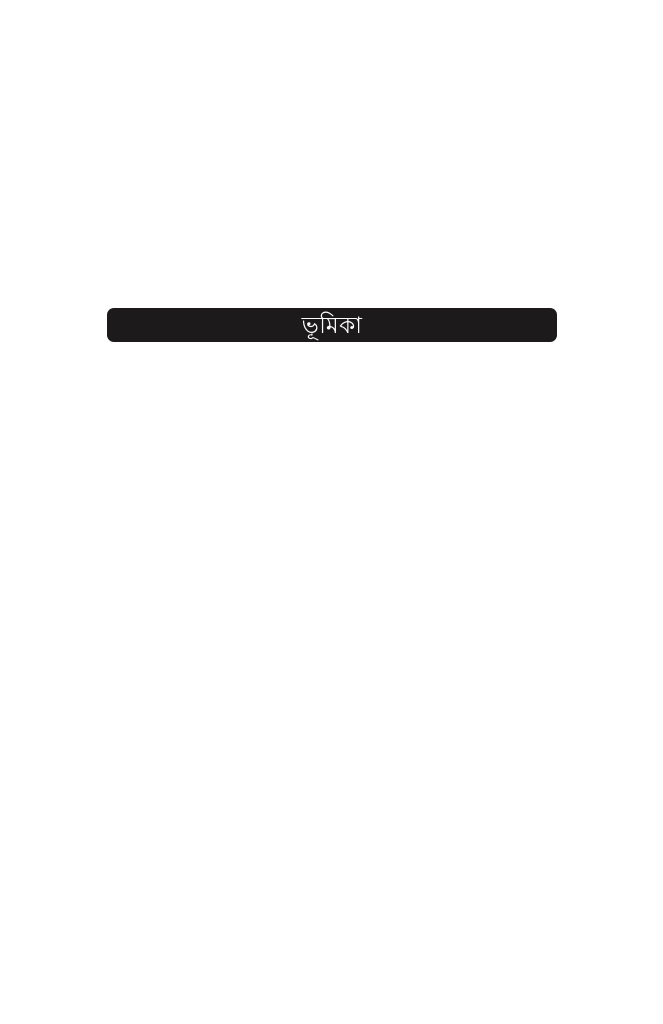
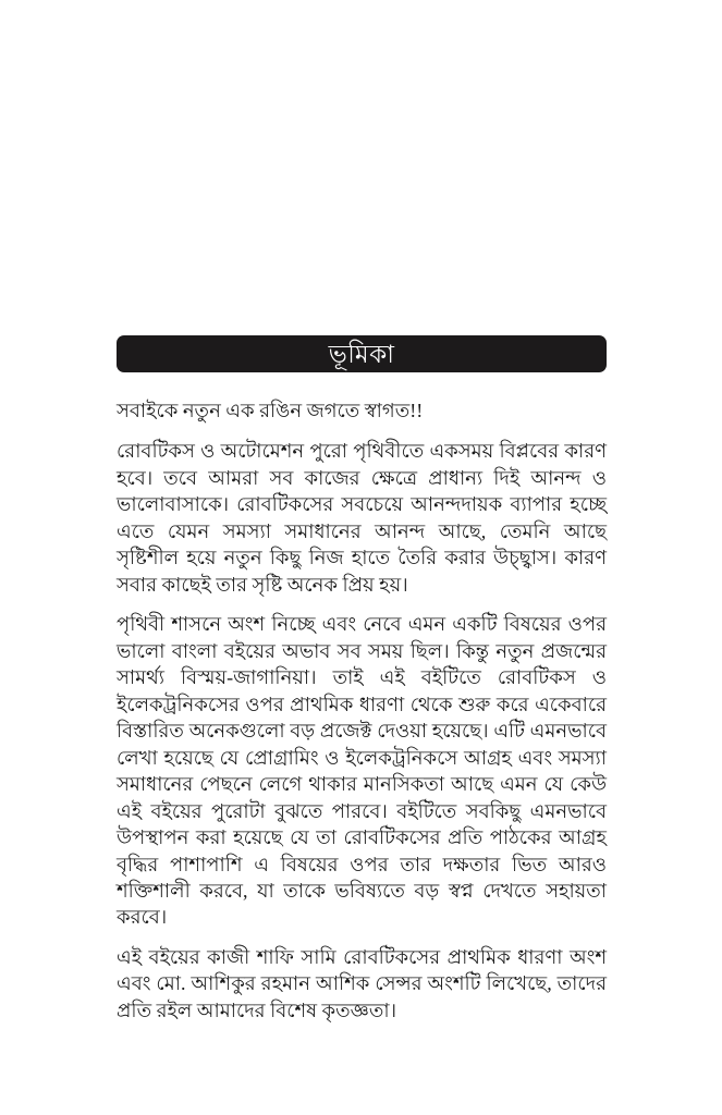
  ভূমিকা
+ সবাইকে নতুন এক রঙিন জগতে স্বাগত!!
+ রোবটিকস ও অটোমেশন পুরো পৃথিবীতে একসময় বিপ্লবের কারণ হবে। তবে আমরা সব কাজের ক্ষেত্রে প্রাধান্য দিই আনন্দ ও ভালোবাসাকে। রোবটিকসের সবচেয়ে আনন্দদায়ক ব্যাপার হচ্ছে এতে যেমন সমস্যা সমাধানের আনন্দ আছে, তেমনি আছে সৃষ্টিশীল হয়ে নতুন কিছু নিজ হাতে তৈরি করার উচ্ছ্বাস। কারণ সবার কাছেই তার সৃষ্টি অনেক প্রিয় হয়।
+ পৃথিবী শাসনে অংশ নিচ্ছে এবং নেবে এমন একটি বিষয়ের ওপর ভালো বাংলা বইয়ের অভাব সব সময় ছিল। কিন্তু নতুন প্রজন্মের সামর্থ্য বিস্ময়-জাগানিয়া। তাই এই বইটিতে রোবটিকস ও ইলেকট্রনিকসের ওপর প্রাথমিক ধারণা থেকে শুরু করে একেবারে বিস্তারিত অনেকগুলো বড় প্রজেক্ট দেওয়া হয়েছে। এটি এমনভাবে লেখা হয়েছে যে প্রোগ্রামিং ও ইলেকট্রনিকসে আগ্রহ এবং সমস্যা সমাধানের পেছনে লেগে থাকার মানসিকতা আছে এমন যে কেউ এই বইয়ের পুরোটা বুঝতে পারবে। বইটিতে সবকিছু এমনভাবে উপস্থাপন করা হয়েছে যে তা রোবটিকসের প্রতি পাঠকের আগ্রহ বৃদ্ধির পাশাপাশি এ বিষয়ের ওপর তার দক্ষতার ভিত আরও শক্তিশালী করবে, যা তাকে ভবিষ্যতে বড় স্বপ্ন দেখতে সহায়তা করবে।
+ এই বইয়ের কাজী শাফি সামি রোবটিকসের প্রাথমিক ধারণা অংশ এবং মো. আশিকুর রহমান আশিক সেন্সর অংশটি লিখেছে, তাদের প্রতি রইল আমাদের বিশেষ কৃতজ্ঞতা।
